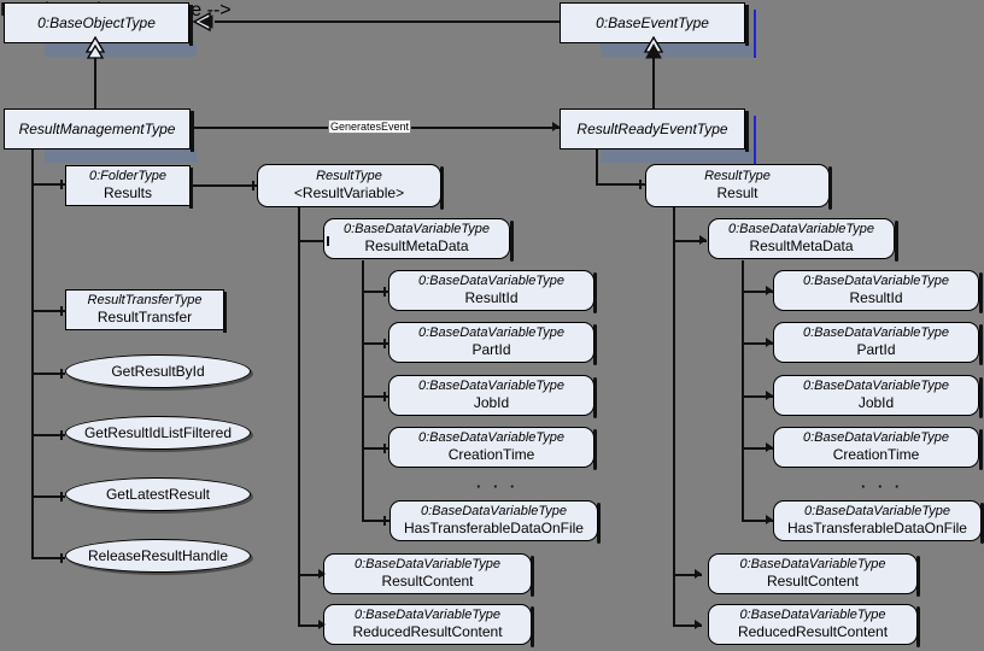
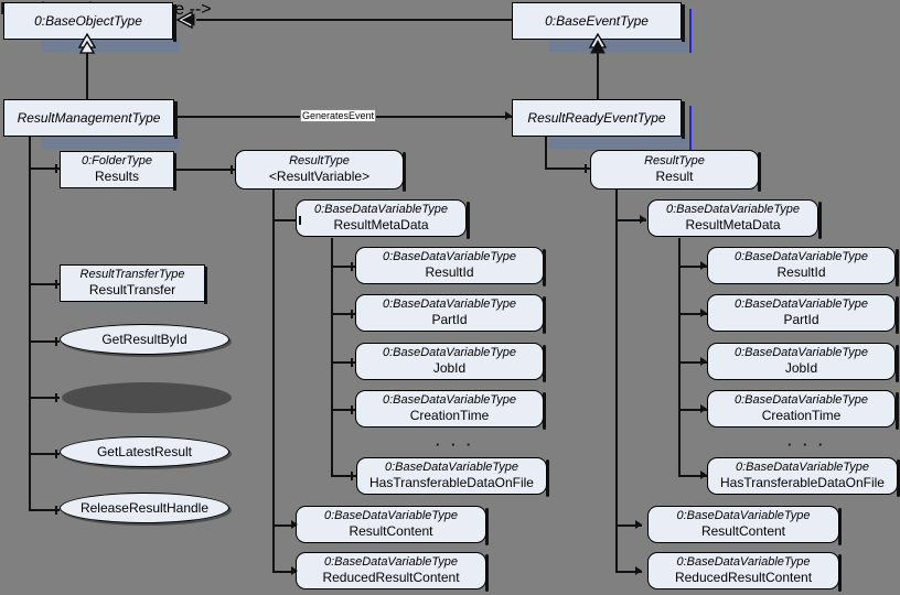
  ResultReadyEventType -->
  GeneratesEvent
  0:BaseObjectType
  0:BaseEventType
  ResultManagementType
  ResultReadyEventType
  0:FolderType
  Results
  ResultTransferType
  ResultTransfer
  GetResultById
- GetResultIdListFiltered
  GetLatestResult
  ReleaseResultHandle
  ResultType
  <ResultVariable>
  ResultType
  Result
  0:BaseDataVariableType
  ResultMetaData
  0:BaseDataVariableType
  ResultId
  0:BaseDataVariableType
  PartId
  0:BaseDataVariableType
  JobId
  0:BaseDataVariableType
  CreationTime
  · · ·
  0:BaseDataVariableType
  HasTransferableDataOnFile
  0:BaseDataVariableType
  ResultContent
  0:BaseDataVariableType
  ReducedResultContent
  0:BaseDataVariableType
  ResultMetaData
  0:BaseDataVariableType
  ResultId
  0:BaseDataVariableType
  PartId
  0:BaseDataVariableType
  JobId
  0:BaseDataVariableType
  CreationTime
  · · ·
  0:BaseDataVariableType
  HasTransferableDataOnFile
  0:BaseDataVariableType
  ResultContent
  0:BaseDataVariableType
  ReducedResultContent
